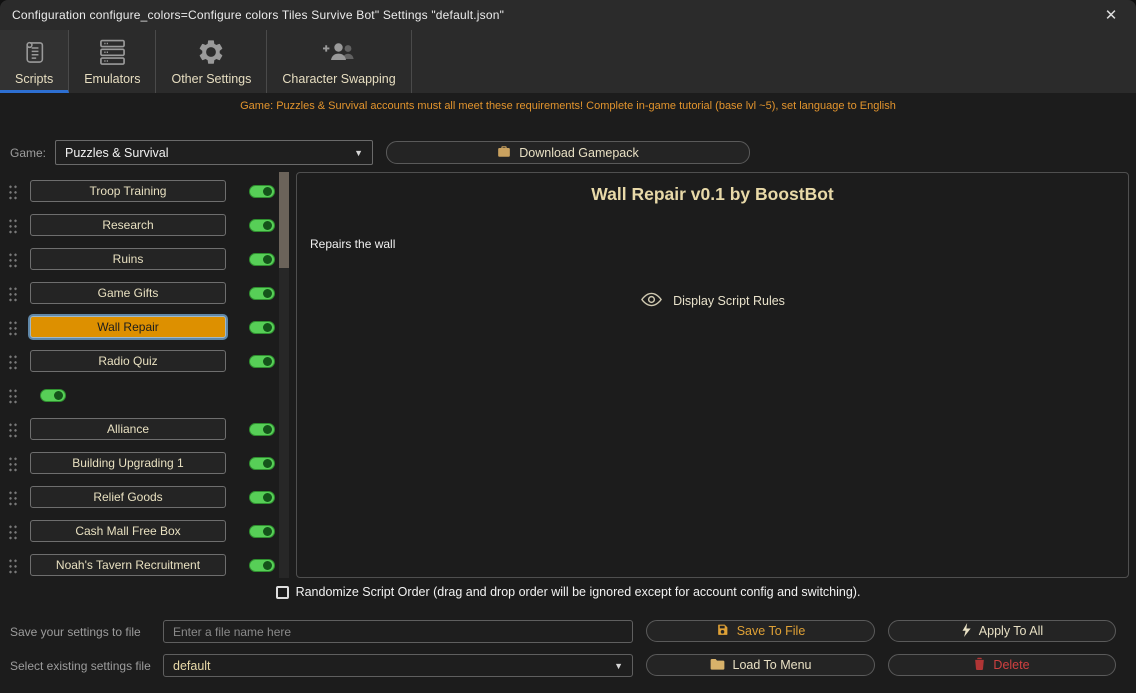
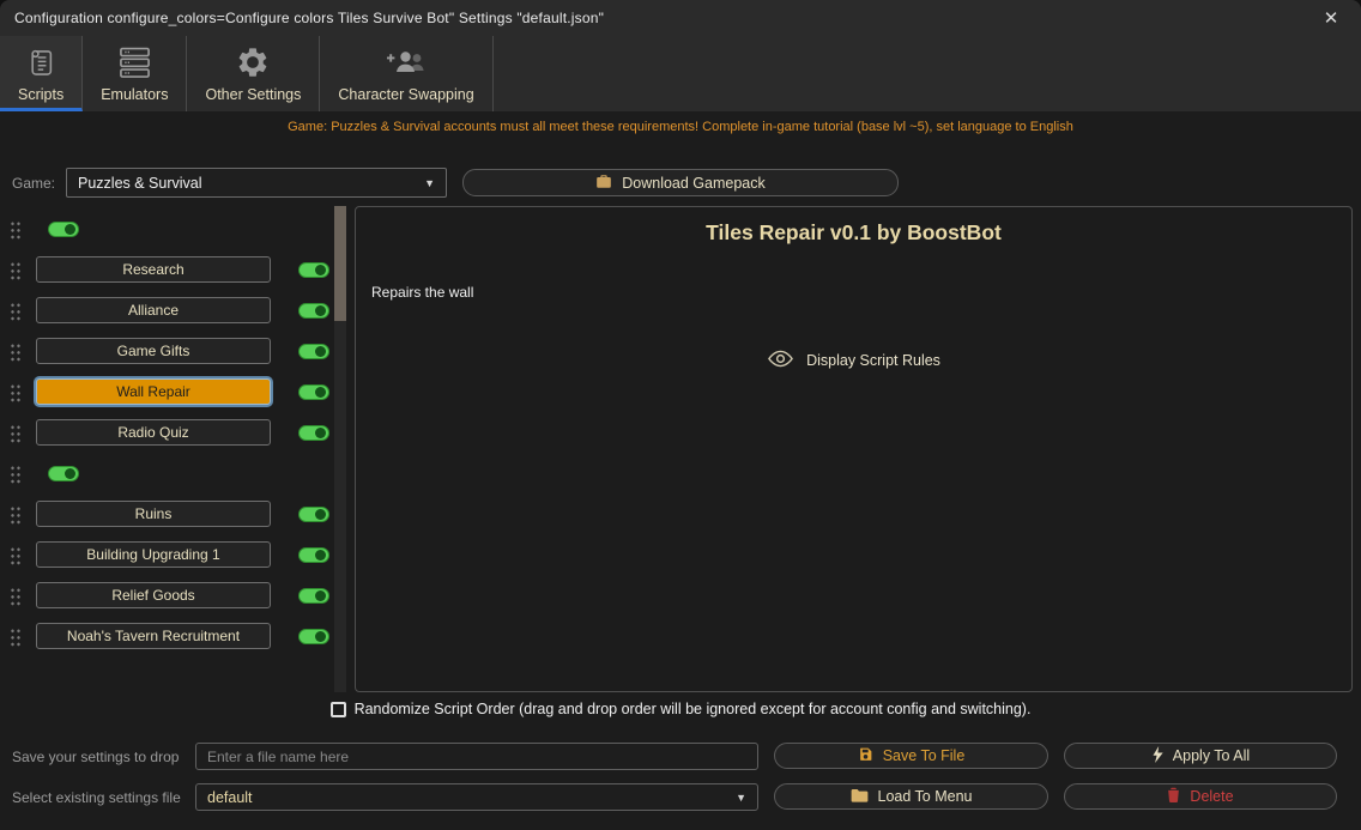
  Configuration configure_colors=Configure colors Tiles Survive Bot" Settings "default.json"
  ✕
  Scripts
  Emulators
  Other Settings
  Character Swapping
  Game: Puzzles & Survival accounts must all meet these requirements! Complete in-game tutorial (base lvl ~5), set language to English
  Game:
  Puzzles & Survival
  ▼
  Download Gamepack
- Troop Training
  Research
- Ruins
+ Alliance
  Game Gifts
  Wall Repair
  Radio Quiz
- Alliance
+ Ruins
  Building Upgrading 1
  Relief Goods
- Cash Mall Free Box
  Noah's Tavern Recruitment
- Wall Repair v0.1 by BoostBot
+ Tiles Repair v0.1 by BoostBot
  Repairs the wall
  Display Script Rules
  Randomize Script Order (drag and drop order will be ignored except for account config and switching).
- Save your settings to file
+ Save your settings to drop
  Enter a file name here
  Save To File
  Apply To All
  Select existing settings file
  default
  ▼
  Load To Menu
  Delete
